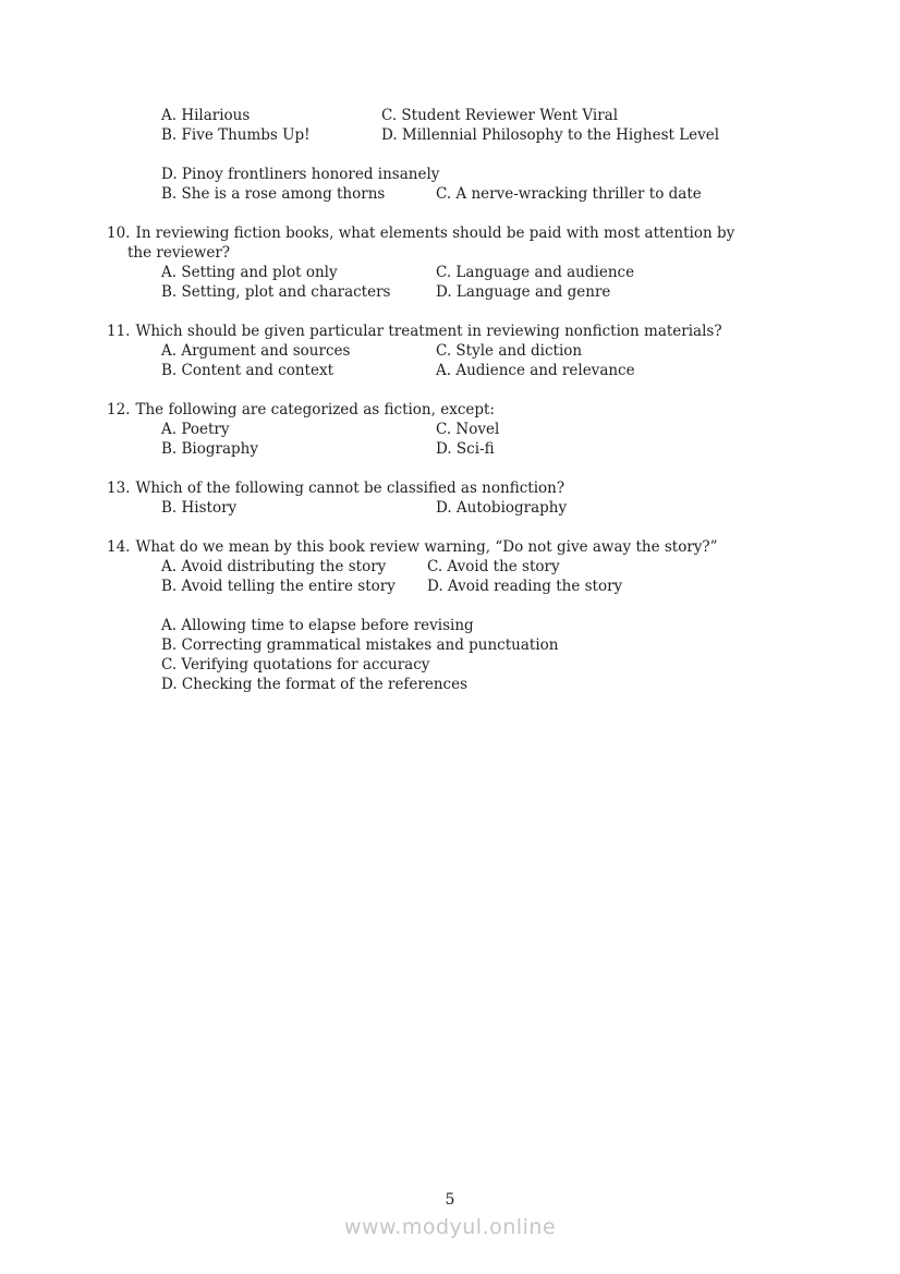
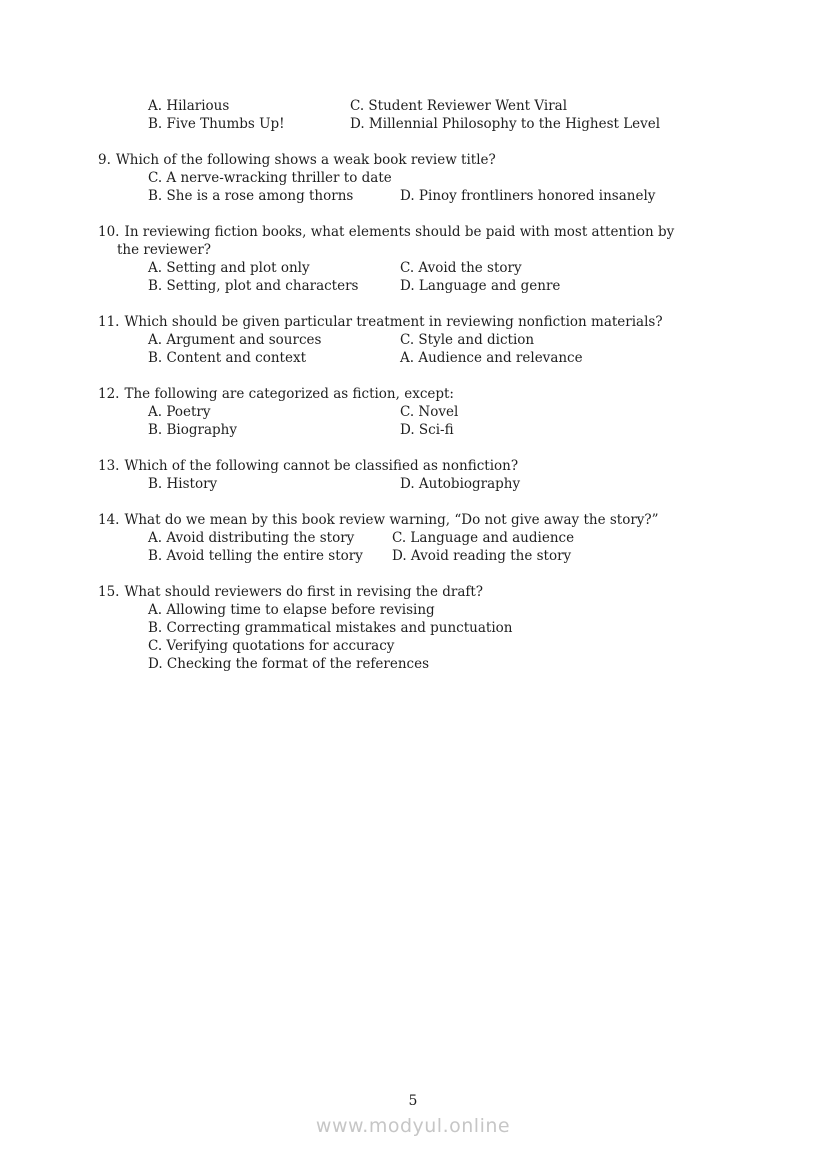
  A. Hilarious
  C. Student Reviewer Went Viral
  B. Five Thumbs Up!
  D. Millennial Philosophy to the Highest Level
+ 9. Which of the following shows a weak book review title?
- D. Pinoy frontliners honored insanely
+ C. A nerve-wracking thriller to date
  B. She is a rose among thorns
- C. A nerve-wracking thriller to date
+ D. Pinoy frontliners honored insanely
  10. In reviewing fiction books, what elements should be paid with most attention by
  the reviewer?
  A. Setting and plot only
- C. Language and audience
+ C. Avoid the story
  B. Setting, plot and characters
  D. Language and genre
  11. Which should be given particular treatment in reviewing nonfiction materials?
  A. Argument and sources
  C. Style and diction
  B. Content and context
  A. Audience and relevance
  12. The following are categorized as fiction, except:
  A. Poetry
  C. Novel
  B. Biography
  D. Sci-fi
  13. Which of the following cannot be classified as nonfiction?
  B. History
  D. Autobiography
  14. What do we mean by this book review warning, “Do not give away the story?”
  A. Avoid distributing the story
- C. Avoid the story
+ C. Language and audience
  B. Avoid telling the entire story
  D. Avoid reading the story
+ 15. What should reviewers do first in revising the draft?
  A. Allowing time to elapse before revising
  B. Correcting grammatical mistakes and punctuation
  C. Verifying quotations for accuracy
  D. Checking the format of the references
  5
  www.modyul.online
